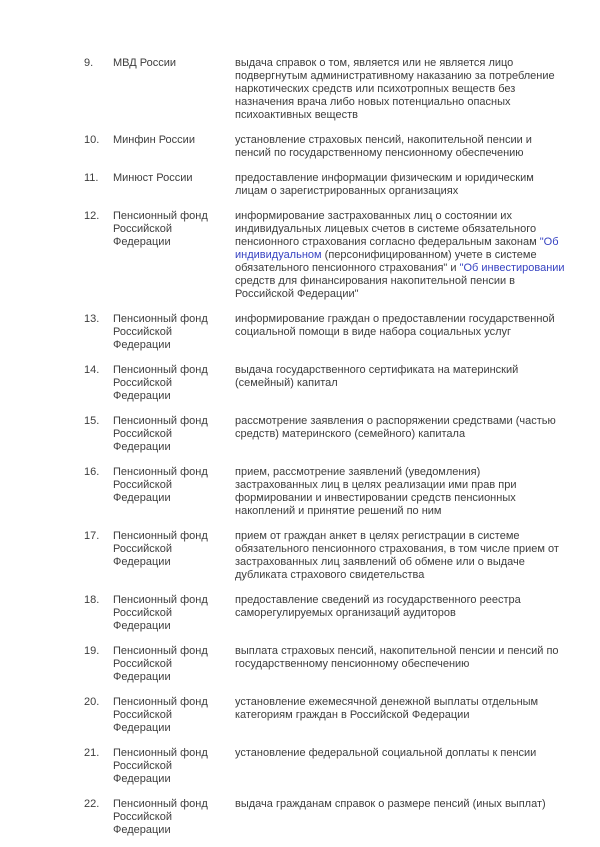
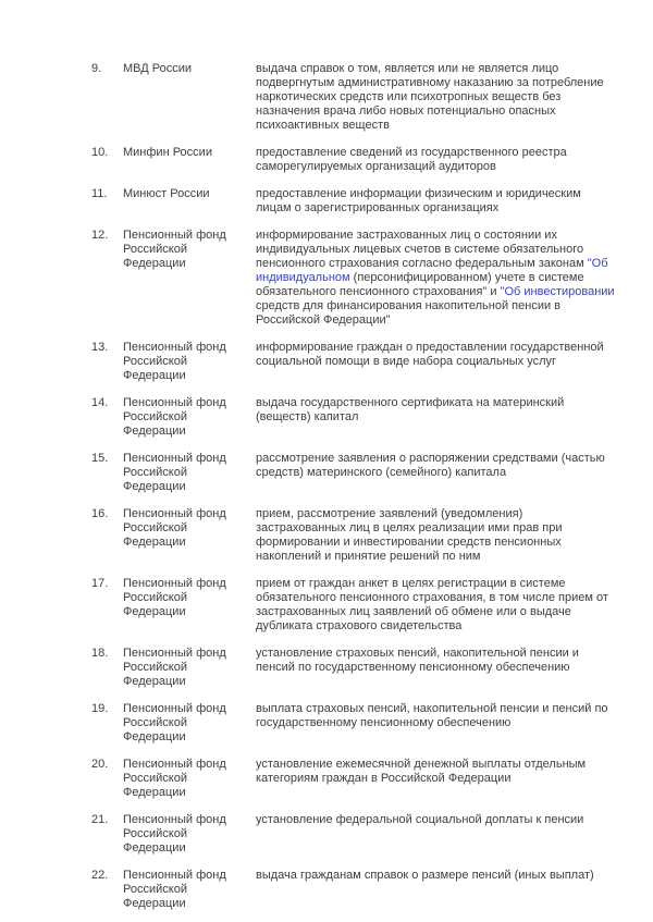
  9.
  МВД России
  выдача справок о том, является или не является лицо подвергнутым административному наказанию за потребление наркотических средств или психотропных веществ без назначения врача либо новых потенциально опасных психоактивных веществ
  10.
  Минфин России
- установление страховых пенсий, накопительной пенсии и пенсий по государственному пенсионному обеспечению
+ предоставление сведений из государственного реестра саморегулируемых организаций аудиторов
  11.
  Минюст России
  предоставление информации физическим и юридическим лицам о зарегистрированных организациях
  12.
  Пенсионный фонд Российской Федерации
  информирование застрахованных лиц о состоянии их индивидуальных лицевых счетов в системе обязательного пенсионного страхования согласно федеральным законам "Об индивидуальном (персонифицированном) учете в системе обязательного пенсионного страхования" и "Об инвестировании средств для финансирования накопительной пенсии в Российской Федерации"
  13.
  Пенсионный фонд Российской Федерации
  информирование граждан о предоставлении государственной социальной помощи в виде набора социальных услуг
  14.
  Пенсионный фонд Российской Федерации
- выдача государственного сертификата на материнский (семейный) капитал
+ выдача государственного сертификата на материнский (веществ) капитал
  15.
  Пенсионный фонд Российской Федерации
  рассмотрение заявления о распоряжении средствами (частью средств) материнского (семейного) капитала
  16.
  Пенсионный фонд Российской Федерации
  прием, рассмотрение заявлений (уведомления) застрахованных лиц в целях реализации ими прав при формировании и инвестировании средств пенсионных накоплений и принятие решений по ним
  17.
  Пенсионный фонд Российской Федерации
  прием от граждан анкет в целях регистрации в системе обязательного пенсионного страхования, в том числе прием от застрахованных лиц заявлений об обмене или о выдаче дубликата страхового свидетельства
  18.
  Пенсионный фонд Российской Федерации
- предоставление сведений из государственного реестра саморегулируемых организаций аудиторов
+ установление страховых пенсий, накопительной пенсии и пенсий по государственному пенсионному обеспечению
  19.
  Пенсионный фонд Российской Федерации
  выплата страховых пенсий, накопительной пенсии и пенсий по государственному пенсионному обеспечению
  20.
  Пенсионный фонд Российской Федерации
  установление ежемесячной денежной выплаты отдельным категориям граждан в Российской Федерации
  21.
  Пенсионный фонд Российской Федерации
  установление федеральной социальной доплаты к пенсии
  22.
  Пенсионный фонд Российской Федерации
  выдача гражданам справок о размере пенсий (иных выплат)
